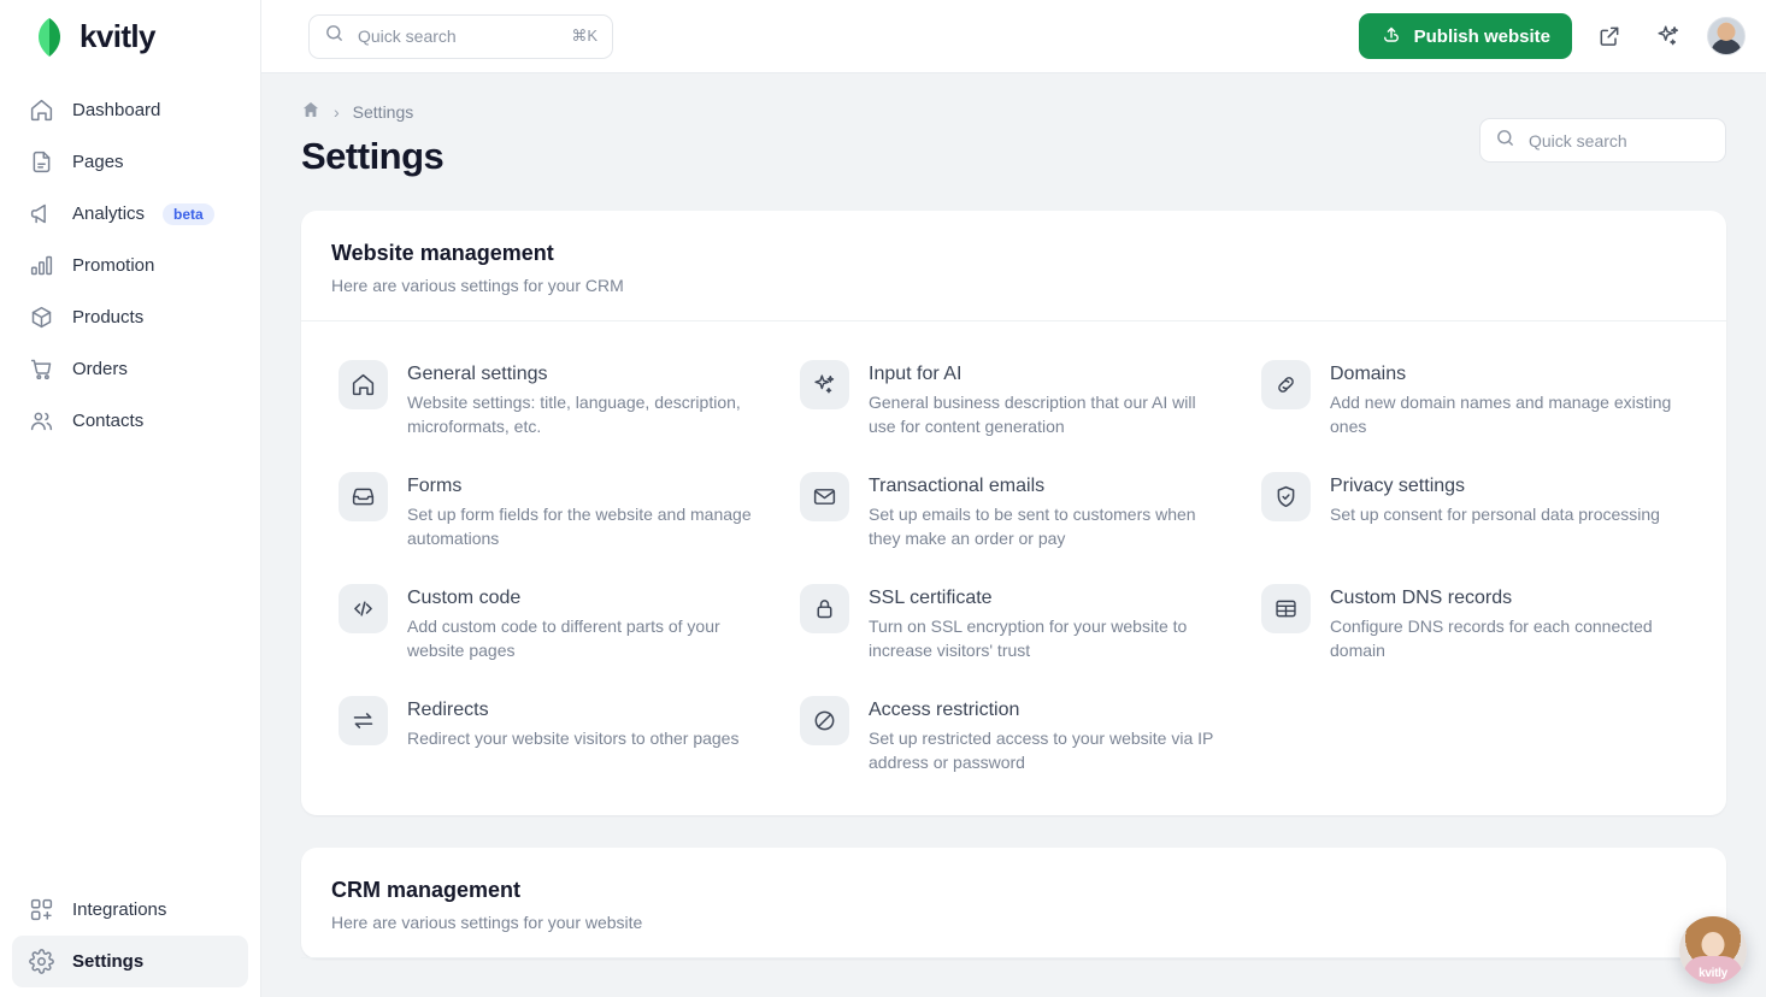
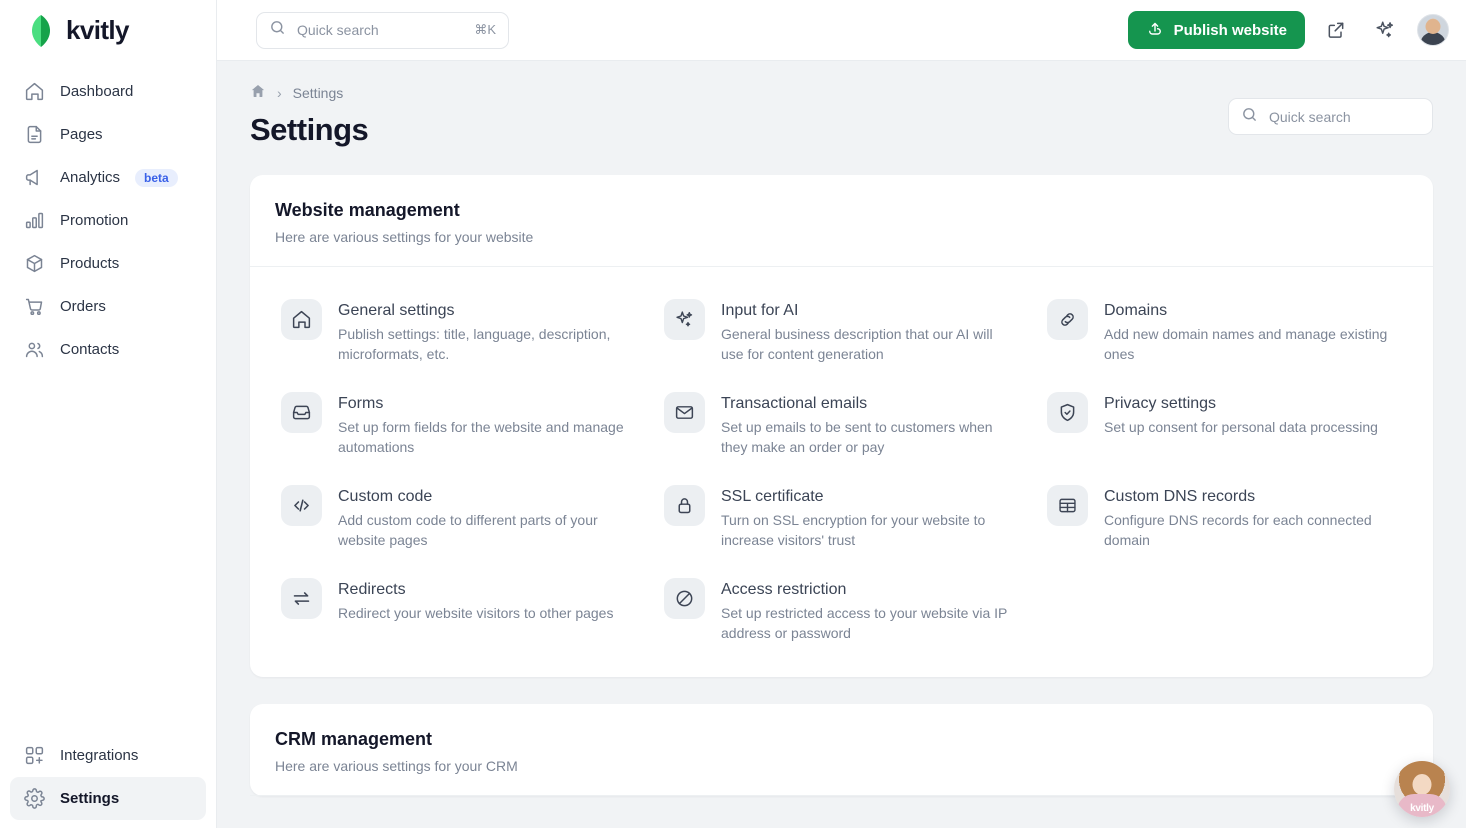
  kvitly
  Dashboard
  Pages
  Analytics
  beta
  Promotion
  Products
  Orders
  Contacts
  Integrations
  Settings
  Quick search
  ⌘K
  Publish website
  ›
  Settings
  Settings
  Quick search
  Website management
- Here are various settings for your CRM
+ Here are various settings for your website
  General settings
- Website settings: title, language, description, microformats, etc.
+ Publish settings: title, language, description, microformats, etc.
  Input for AI
  General business description that our AI will use for content generation
  Domains
  Add new domain names and manage existing ones
  Forms
  Set up form fields for the website and manage automations
  Transactional emails
  Set up emails to be sent to customers when they make an order or pay
  Privacy settings
  Set up consent for personal data processing
  Custom code
  Add custom code to different parts of your website pages
  SSL certificate
  Turn on SSL encryption for your website to increase visitors' trust
  Custom DNS records
  Configure DNS records for each connected domain
  Redirects
  Redirect your website visitors to other pages
  Access restriction
  Set up restricted access to your website via IP address or password
  CRM management
- Here are various settings for your website
+ Here are various settings for your CRM
  kvitly
